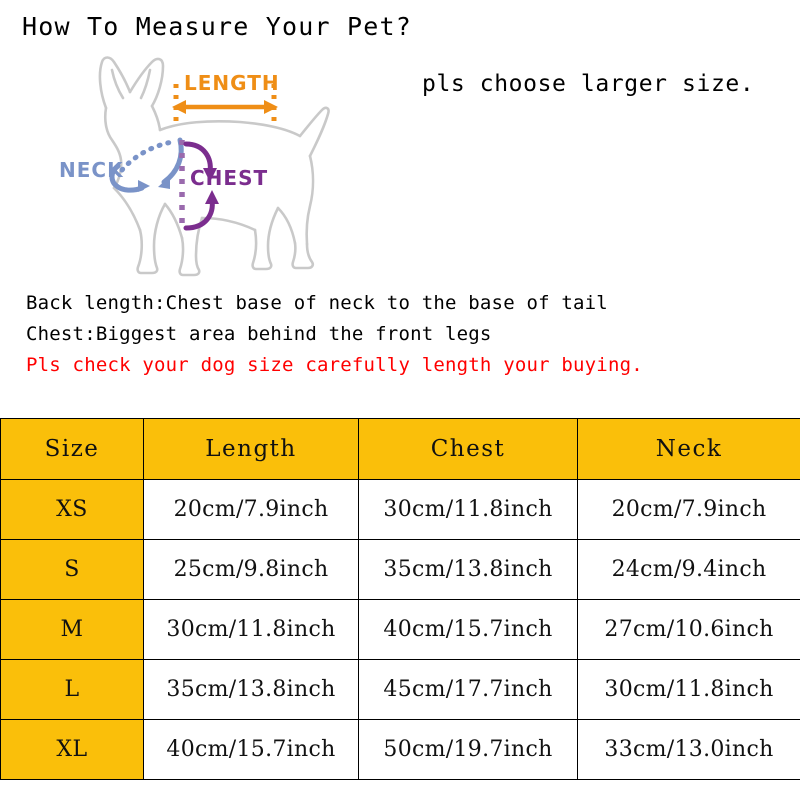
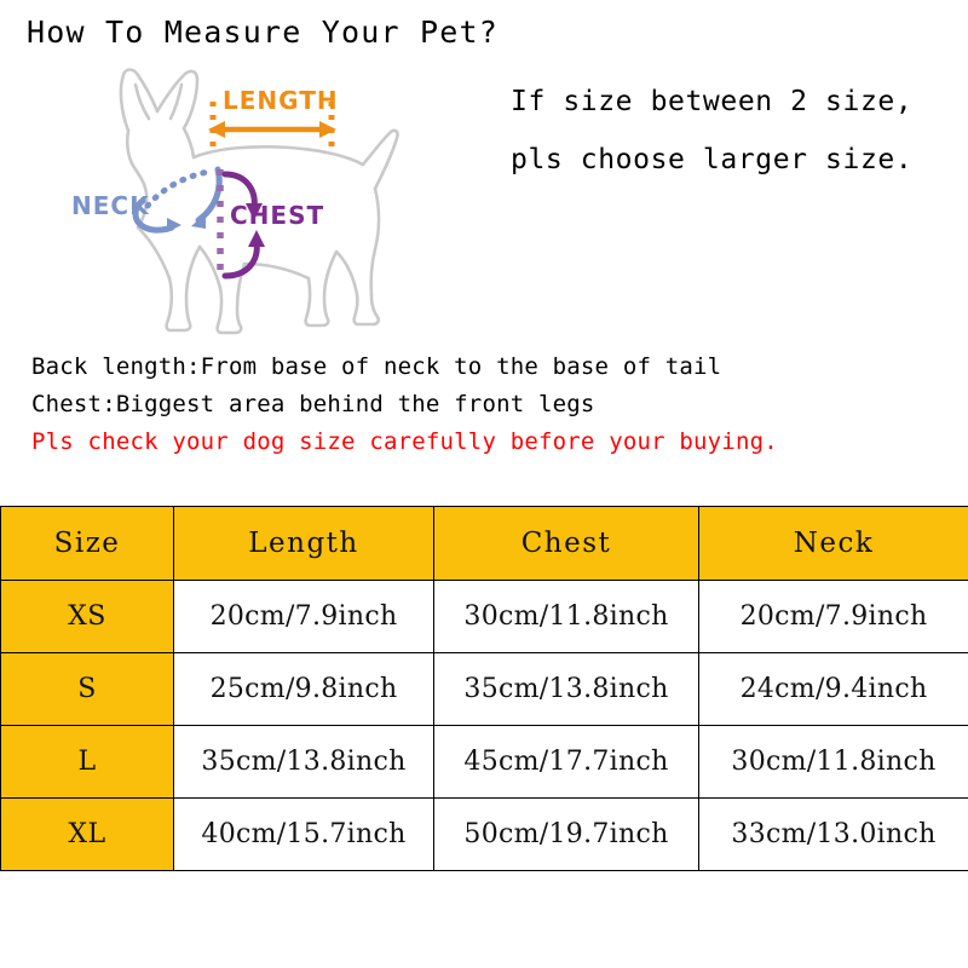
  How To Measure Your Pet?
+ If size between 2 size,
  pls choose larger size.
  LENGTH
  NECK
  CHEST
- Back length:Chest base of neck to the base of tail
+ Back length:From base of neck to the base of tail
  Chest:Biggest area behind the front legs
- Pls check your dog size carefully length your buying.
+ Pls check your dog size carefully before your buying.
  Size	Length	Chest	Neck
  XS	20cm/7.9inch	30cm/11.8inch	20cm/7.9inch
  S	25cm/9.8inch	35cm/13.8inch	24cm/9.4inch
- M	30cm/11.8inch	40cm/15.7inch	27cm/10.6inch
  L	35cm/13.8inch	45cm/17.7inch	30cm/11.8inch
  XL	40cm/15.7inch	50cm/19.7inch	33cm/13.0inch
